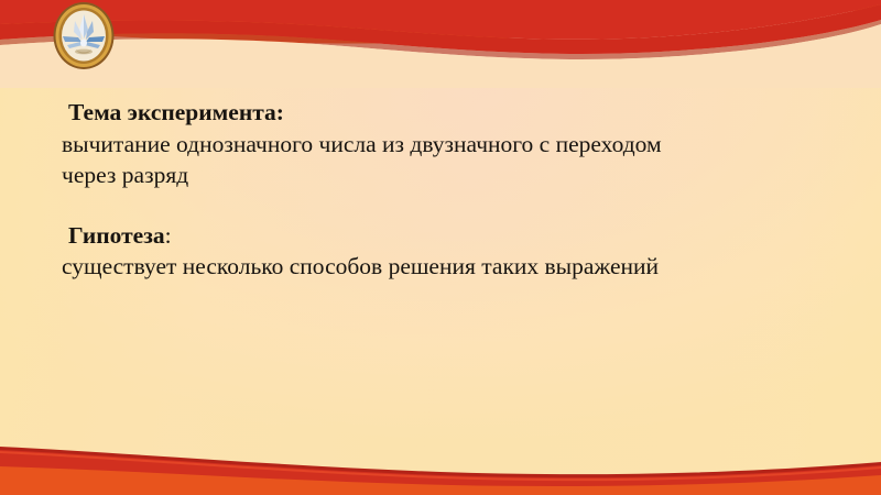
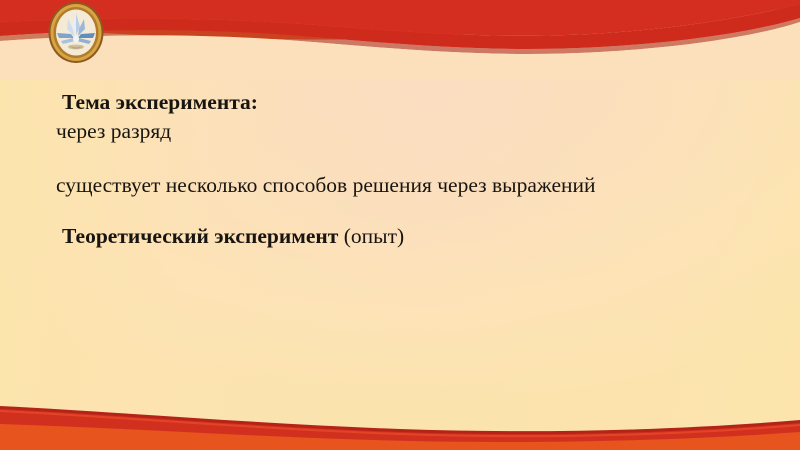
  Тема эксперимента:
- вычитание однозначного числа из двузначного с переходом
  через разряд
- Гипотеза:
- существует несколько способов решения таких выражений
+ существует несколько способов решения через выражений
+ Теоретический эксперимент (опыт)
